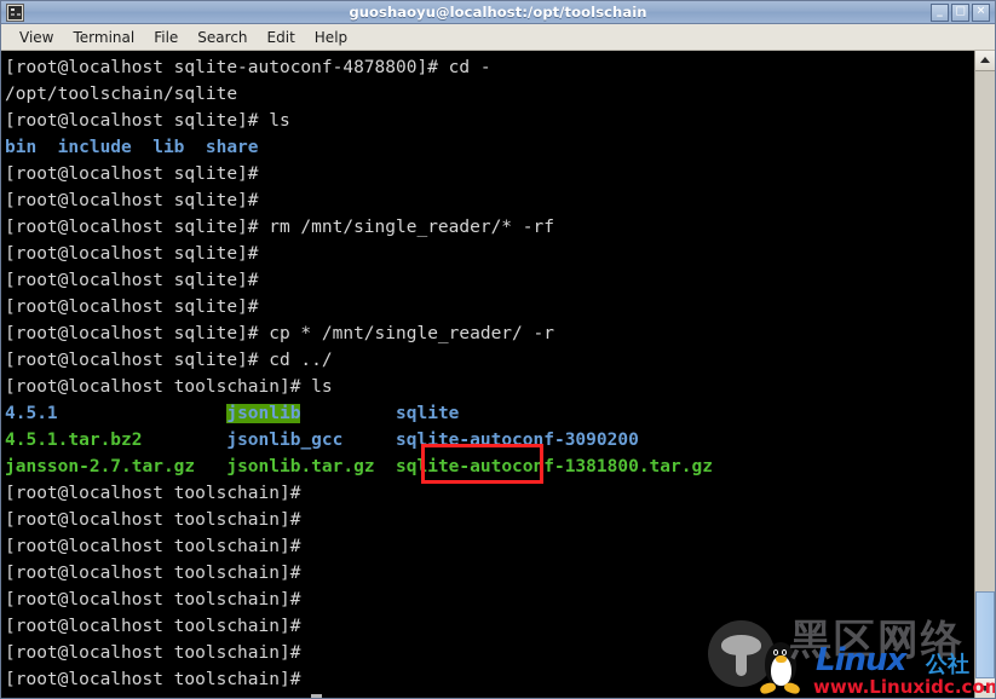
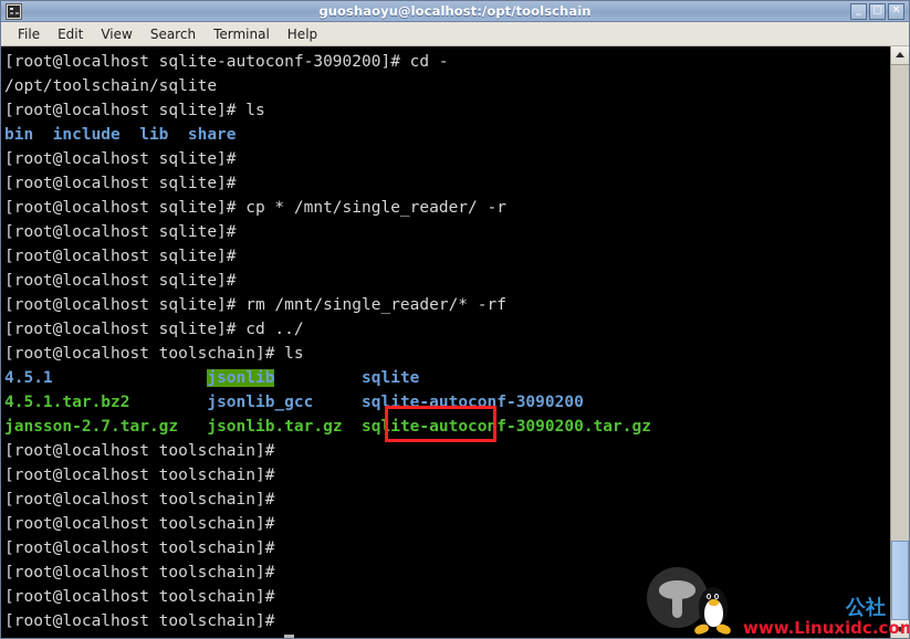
  guoshaoyu@localhost:/opt/toolschain
  _
  □
  ✕
- View
+ File
- Terminal
+ Edit
- File
+ View
  Search
- Edit
+ Terminal
  Help
- [root@localhost sqlite-autoconf-4878800]# cd -
+ [root@localhost sqlite-autoconf-3090200]# cd -
  /opt/toolschain/sqlite
  [root@localhost sqlite]# ls
  bin include lib share
  [root@localhost sqlite]#
  [root@localhost sqlite]#
- [root@localhost sqlite]# rm /mnt/single_reader/* -rf
+ [root@localhost sqlite]# cp * /mnt/single_reader/ -r
  [root@localhost sqlite]#
  [root@localhost sqlite]#
  [root@localhost sqlite]#
- [root@localhost sqlite]# cp * /mnt/single_reader/ -r
+ [root@localhost sqlite]# rm /mnt/single_reader/* -rf
  [root@localhost sqlite]# cd ../
  [root@localhost toolschain]# ls
  4.5.1 jsonlib sqlite
  4.5.1.tar.bz2 jsonlib_gcc sqlite-autoconf-3090200
- jansson-2.7.tar.gz jsonlib.tar.gz sqlite-autoconf-1381800.tar.gz
+ jansson-2.7.tar.gz jsonlib.tar.gz sqlite-autoconf-3090200.tar.gz
  [root@localhost toolschain]#
  [root@localhost toolschain]#
  [root@localhost toolschain]#
  [root@localhost toolschain]#
  [root@localhost toolschain]#
  [root@localhost toolschain]#
  [root@localhost toolschain]#
  [root@localhost toolschain]#
- 黑区网络
- Linux
  公社
  www.Linuxidc.com
